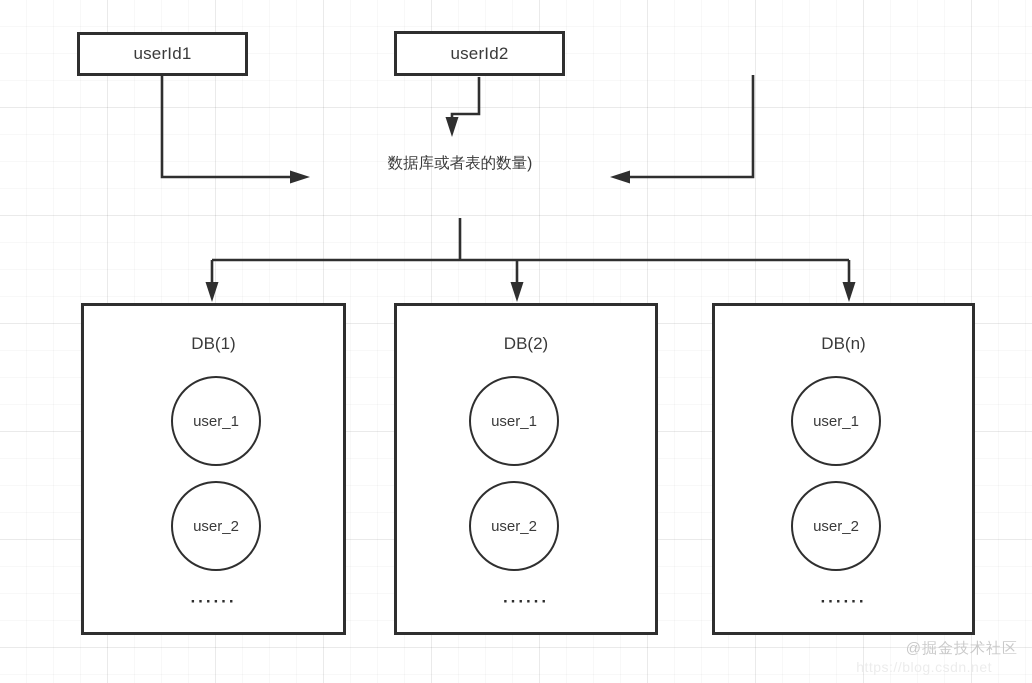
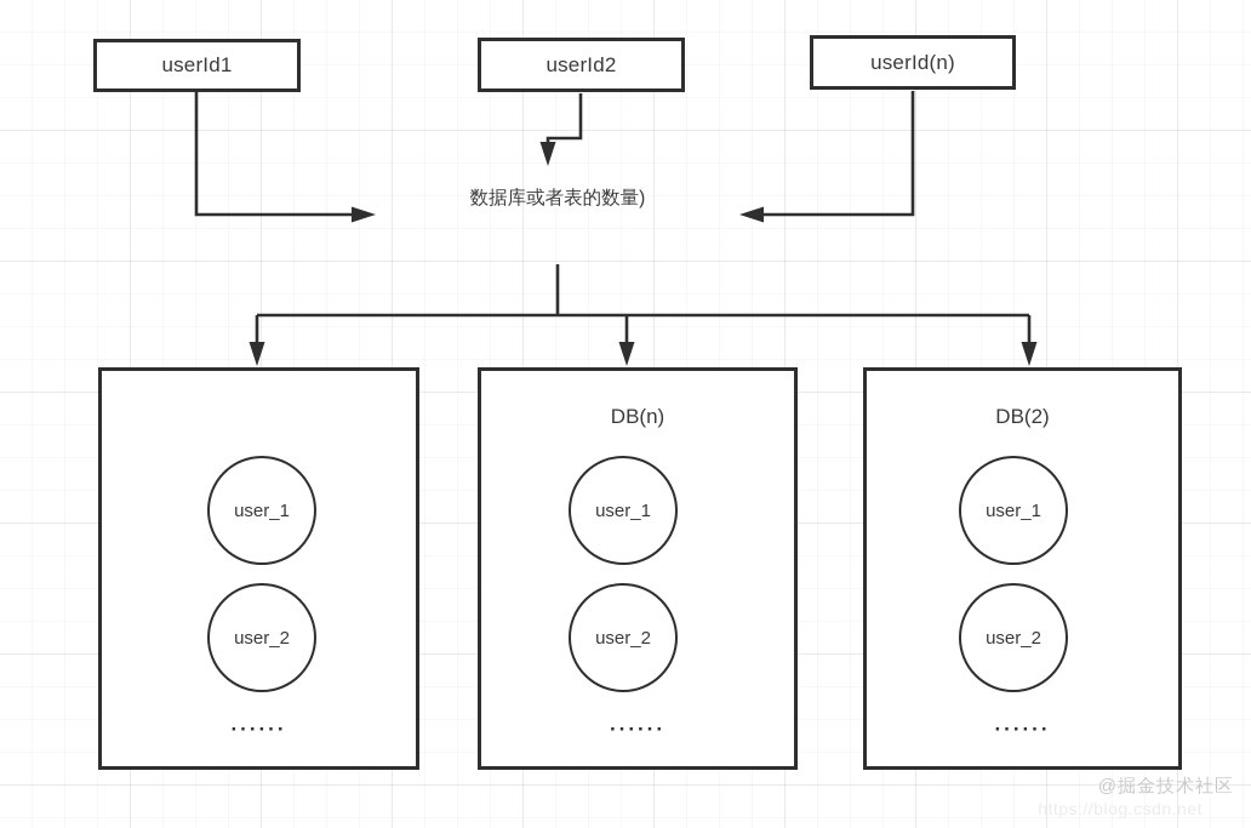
  userId1
  userId2
+ userId(n)
  数据库或者表的数量)
- DB(1)
  user_1
  user_2
  ······
- DB(2)
+ DB(n)
  user_1
  user_2
  ······
- DB(n)
+ DB(2)
  user_1
  user_2
  ······
  @掘金技术社区
  https://blog.csdn.net
